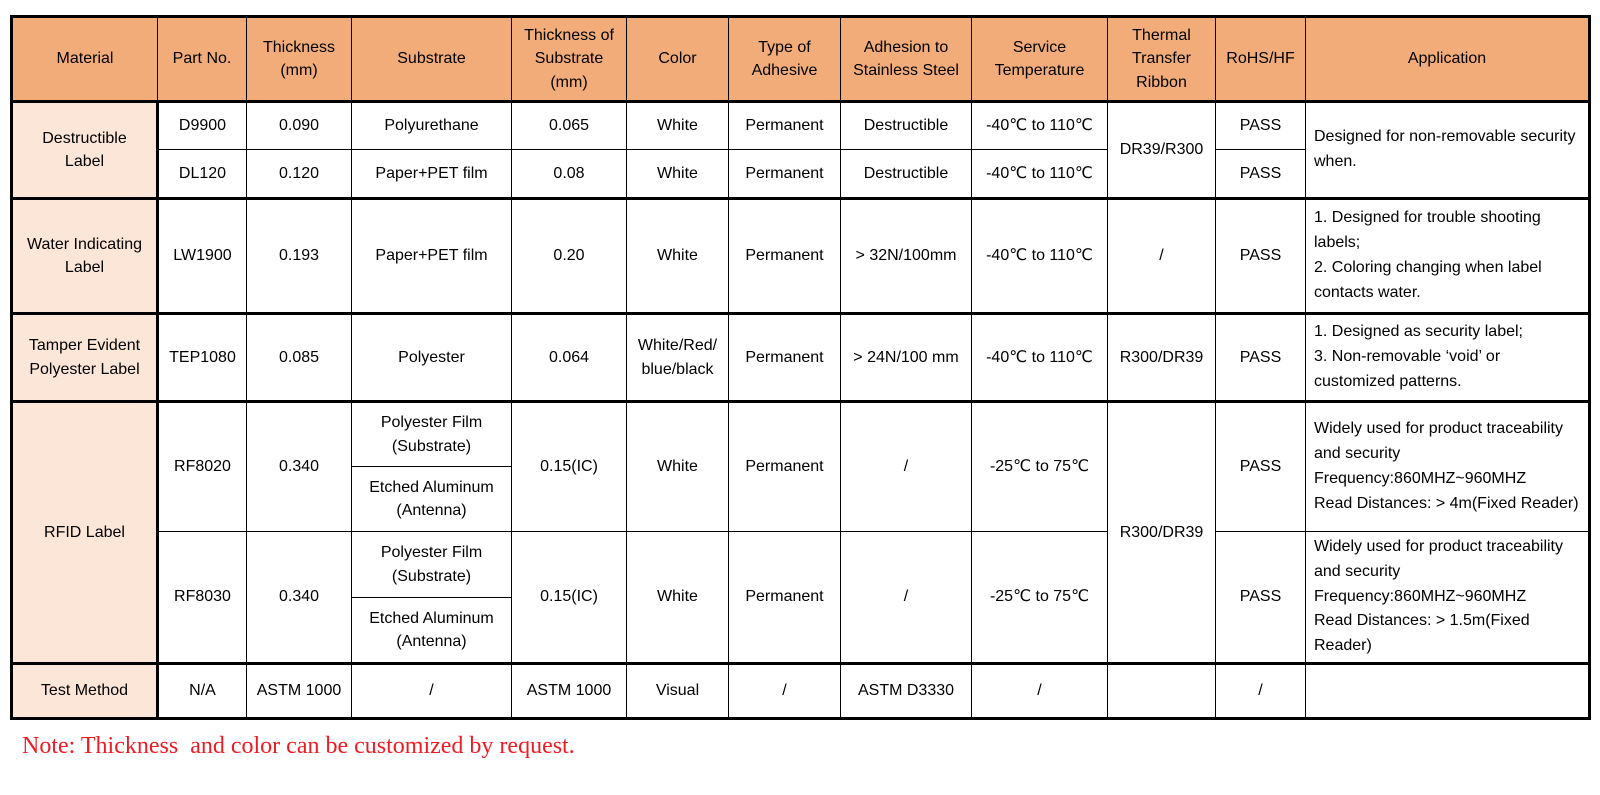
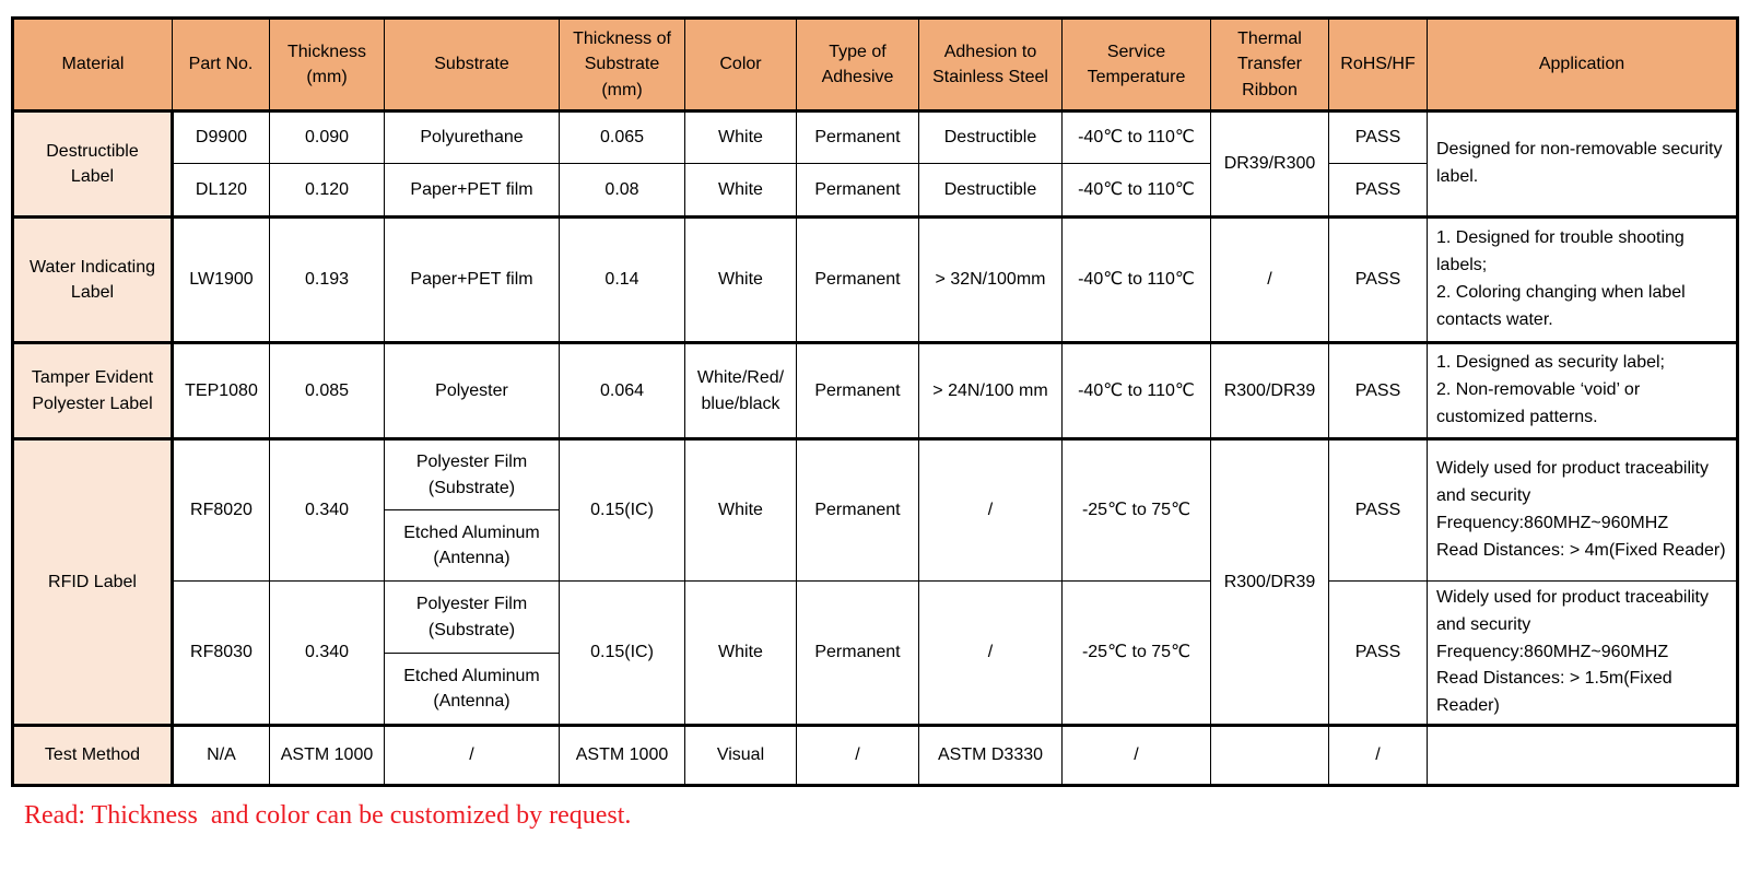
  Material	Part No.	Thickness (mm)	Substrate	Thickness of Substrate (mm)	Color	Type of Adhesive	Adhesion to Stainless Steel	Service Temperature	Thermal Transfer Ribbon	RoHS/HF	Application
- Destructible Label	D9900	0.090	Polyurethane	0.065	White	Permanent	Destructible	-40℃ to 110℃	DR39/R300	PASS	Designed for non-removable security when.
+ Destructible Label	D9900	0.090	Polyurethane	0.065	White	Permanent	Destructible	-40℃ to 110℃	DR39/R300	PASS	Designed for non-removable security label.
  DL120	0.120	Paper+PET film	0.08	White	Permanent	Destructible	-40℃ to 110℃	PASS
- Water Indicating Label	LW1900	0.193	Paper+PET film	0.20	White	Permanent	> 32N/100mm	-40℃ to 110℃	/	PASS	1. Designed for trouble shooting labels; 2. Coloring changing when label contacts water.
+ Water Indicating Label	LW1900	0.193	Paper+PET film	0.14	White	Permanent	> 32N/100mm	-40℃ to 110℃	/	PASS	1. Designed for trouble shooting labels; 2. Coloring changing when label contacts water.
- Tamper Evident Polyester Label	TEP1080	0.085	Polyester	0.064	White/Red/ blue/black	Permanent	> 24N/100 mm	-40℃ to 110℃	R300/DR39	PASS	1. Designed as security label; 3. Non-removable ‘void’ or customized patterns.
+ Tamper Evident Polyester Label	TEP1080	0.085	Polyester	0.064	White/Red/ blue/black	Permanent	> 24N/100 mm	-40℃ to 110℃	R300/DR39	PASS	1. Designed as security label; 2. Non-removable ‘void’ or customized patterns.
  RFID Label	RF8020	0.340	Polyester Film (Substrate)	0.15(IC)	White	Permanent	/	-25℃ to 75℃	R300/DR39	PASS	Widely used for product traceability and security Frequency:860MHZ~960MHZ Read Distances: > 4m(Fixed Reader)
  Etched Aluminum (Antenna)
  RF8030	0.340	Polyester Film (Substrate)	0.15(IC)	White	Permanent	/	-25℃ to 75℃	PASS	Widely used for product traceability and security Frequency:860MHZ~960MHZ Read Distances: > 1.5m(Fixed Reader)
  Etched Aluminum (Antenna)
  Test Method	N/A	ASTM 1000	/	ASTM 1000	Visual	/	ASTM D3330	/		/
- Note: Thickness and color can be customized by request.
+ Read: Thickness and color can be customized by request.
